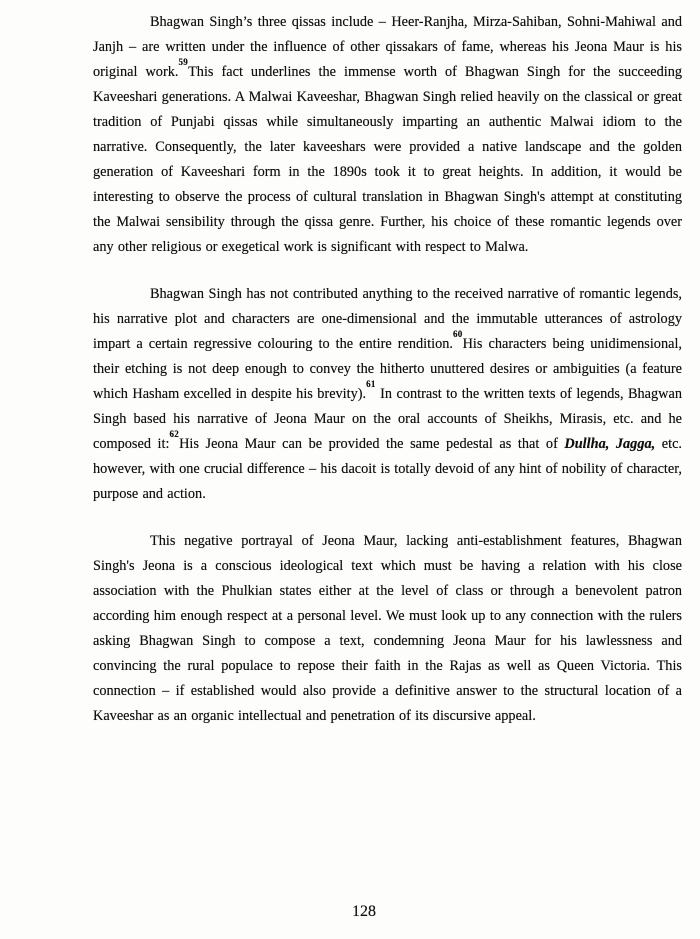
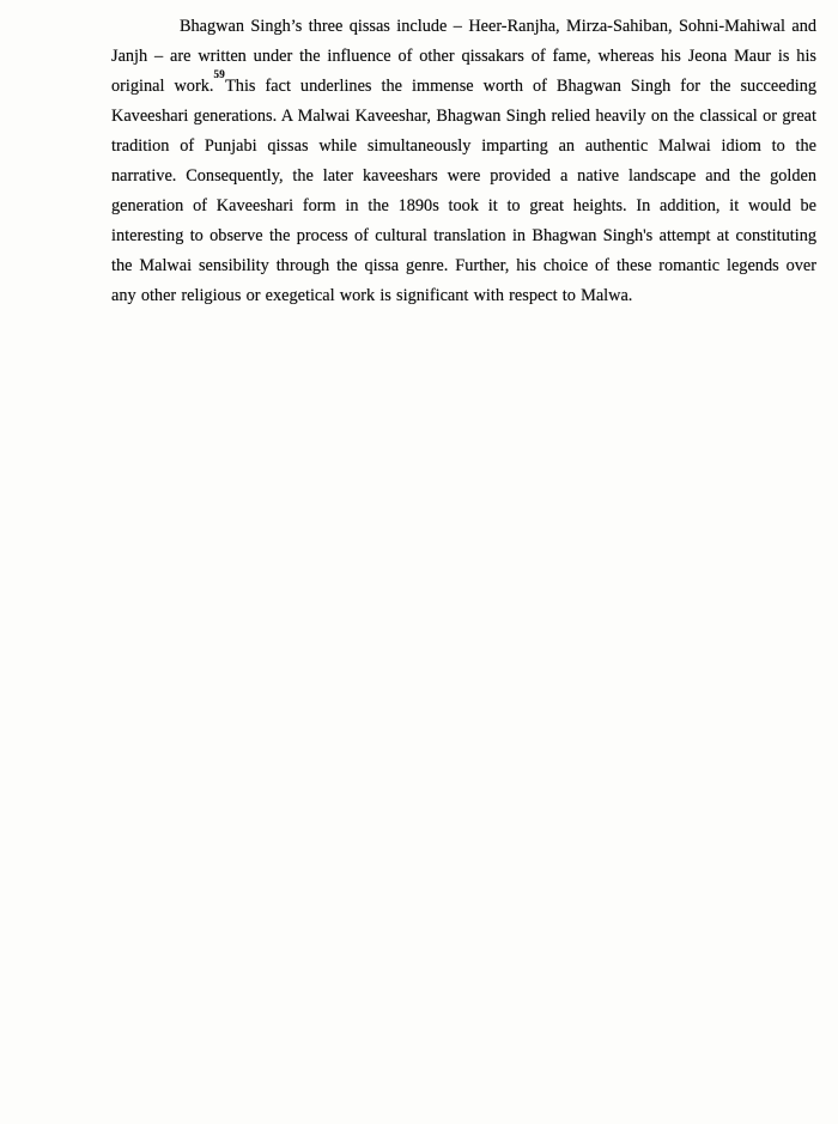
  Bhagwan Singh’s three qissas include – Heer-Ranjha, Mirza-Sahiban, Sohni-Mahiwal and Janjh – are written under the influence of other qissakars of fame, whereas his Jeona Maur is his original work.59This fact underlines the immense worth of Bhagwan Singh for the succeeding Kaveeshari generations. A Malwai Kaveeshar, Bhagwan Singh relied heavily on the classical or great tradition of Punjabi qissas while simultaneously imparting an authentic Malwai idiom to the narrative. Consequently, the later kaveeshars were provided a native landscape and the golden generation of Kaveeshari form in the 1890s took it to great heights. In addition, it would be interesting to observe the process of cultural translation in Bhagwan Singh's attempt at constituting the Malwai sensibility through the qissa genre. Further, his choice of these romantic legends over any other religious or exegetical work is significant with respect to Malwa.
- Bhagwan Singh has not contributed anything to the received narrative of romantic legends, his narrative plot and characters are one-dimensional and the immutable utterances of astrology impart a certain regressive colouring to the entire rendition.60His characters being unidimensional, their etching is not deep enough to convey the hitherto unuttered desires or ambiguities (a feature which Hasham excelled in despite his brevity).61 In contrast to the written texts of legends, Bhagwan Singh based his narrative of Jeona Maur on the oral accounts of Sheikhs, Mirasis, etc. and he composed it:62His Jeona Maur can be provided the same pedestal as that of Dullha, Jagga, etc. however, with one crucial difference – his dacoit is totally devoid of any hint of nobility of character, purpose and action.
- This negative portrayal of Jeona Maur, lacking anti-establishment features, Bhagwan Singh's Jeona is a conscious ideological text which must be having a relation with his close association with the Phulkian states either at the level of class or through a benevolent patron according him enough respect at a personal level. We must look up to any connection with the rulers asking Bhagwan Singh to compose a text, condemning Jeona Maur for his lawlessness and convincing the rural populace to repose their faith in the Rajas as well as Queen Victoria. This connection – if established would also provide a definitive answer to the structural location of a Kaveeshar as an organic intellectual and penetration of its discursive appeal.
- 128
